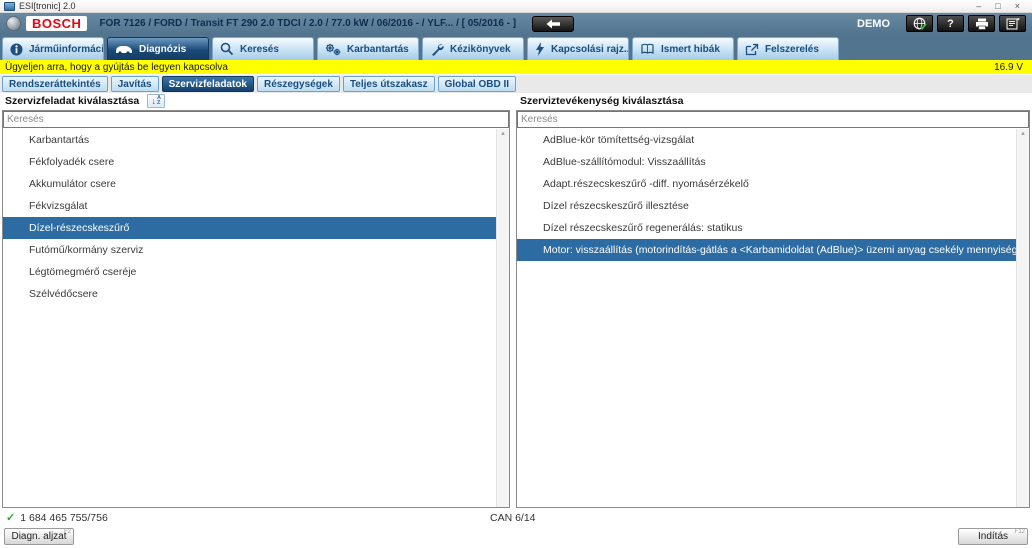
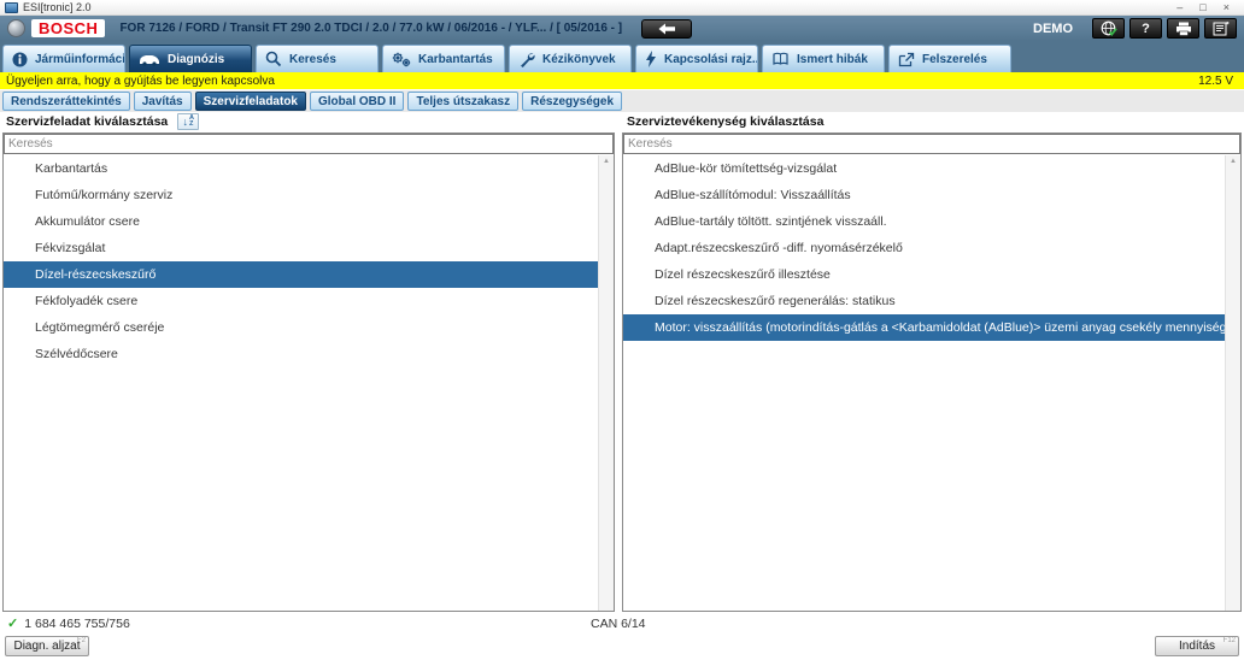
  ESI[tronic] 2.0
  –
  □
  ×
  BOSCH
  FOR 7126 / FORD / Transit FT 290 2.0 TDCI / 2.0 / 77.0 kW / 06/2016 - / YLF... / [ 05/2016 - ]
  DEMO
  ?
  Járműinformáci
  Diagnózis
  Keresés
  Karbantartás
  Kézikönyvek
  Kapcsolási rajz..
  Ismert hibák
  Felszerelés
  Ügyeljen arra, hogy a gyújtás be legyen kapcsolva
- 16.9 V
+ 12.5 V
  Rendszeráttekintés
  Javítás
  Szervizfeladatok
- Részegységek
+ Global OBD II
  Teljes útszakasz
- Global OBD II
+ Részegységek
  Szervizfeladat kiválasztása
  ↓
  Szerviztevékenység kiválasztása
  Keresés
  Karbantartás
- Fékfolyadék csere
+ Futómű/kormány szerviz
  Akkumulátor csere
  Fékvizsgálat
  Dízel-részecskeszűrő
- Futómű/kormány szerviz
+ Fékfolyadék csere
  Légtömegmérő cseréje
  Szélvédőcsere
  Keresés
  AdBlue-kör tömítettség-vizsgálat
  AdBlue-szállítómodul: Visszaállítás
+ AdBlue-tartály töltött. szintjének visszaáll.
  Adapt.részecskeszűrő -diff. nyomásérzékelő
  Dízel részecskeszűrő illesztése
  Dízel részecskeszűrő regenerálás: statikus
  Motor: visszaállítás (motorindítás-gátlás a <Karbamidoldat (AdBlue)> üzemi anyag csekély mennyiség
  ✓
  1 684 465 755/756
  CAN 6/14
  Diagn. aljzat
  Indítás
